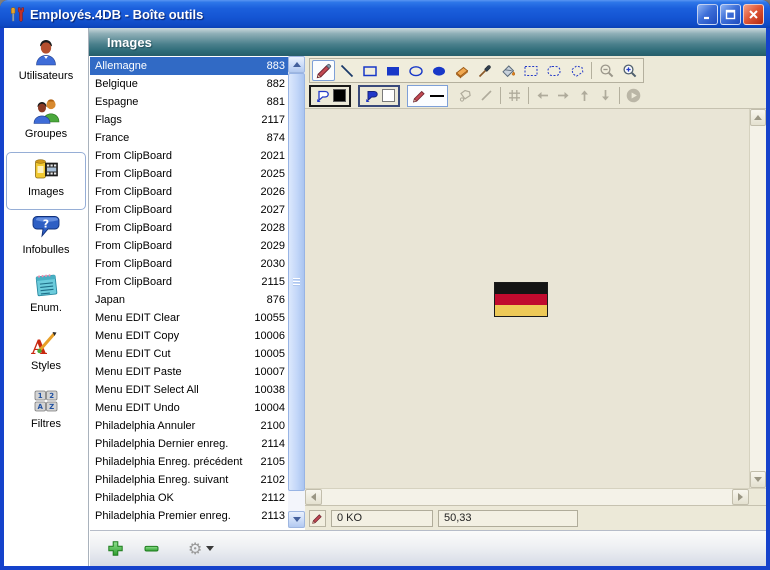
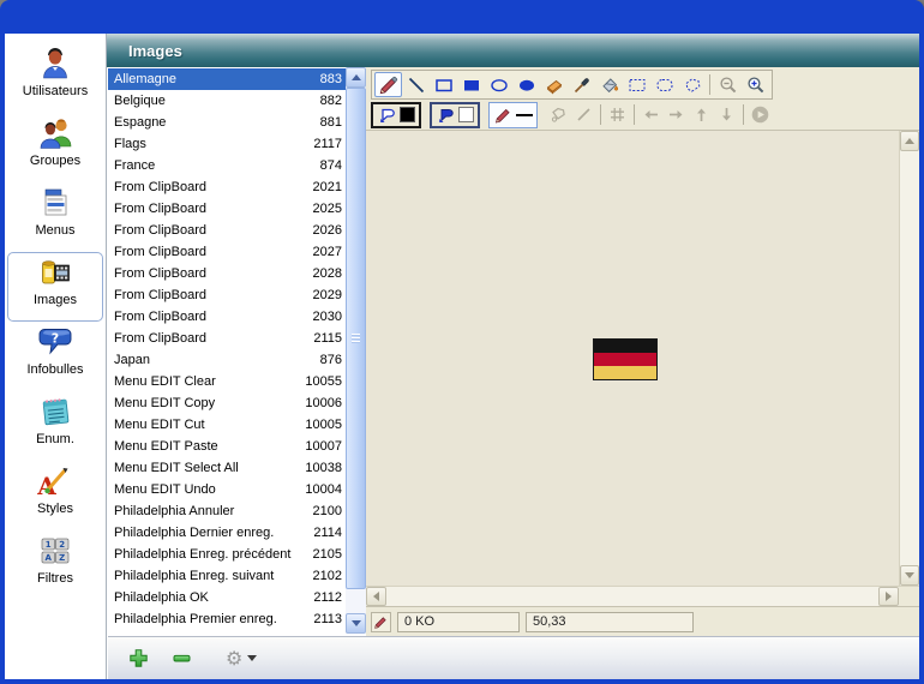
- Employés.4DB - Boîte outils
  Utilisateurs
  Groupes
+ Menus
  Images
  ?
  Infobulles
  Enum.
  A
  Styles
  1
  2
  A
  Z
  Filtres
  Images
  Allemagne
  883
  Belgique
  882
  Espagne
  881
  Flags
  2117
  France
  874
  From ClipBoard
  2021
  From ClipBoard
  2025
  From ClipBoard
  2026
  From ClipBoard
  2027
  From ClipBoard
  2028
  From ClipBoard
  2029
  From ClipBoard
  2030
  From ClipBoard
  2115
  Japan
  876
  Menu EDIT Clear
  10055
  Menu EDIT Copy
  10006
  Menu EDIT Cut
  10005
  Menu EDIT Paste
  10007
  Menu EDIT Select All
  10038
  Menu EDIT Undo
  10004
  Philadelphia Annuler
  2100
  Philadelphia Dernier enreg.
  2114
  Philadelphia Enreg. précédent
  2105
  Philadelphia Enreg. suivant
  2102
  Philadelphia OK
  2112
  Philadelphia Premier enreg.
  2113
  0 KO
  50,33
  ⚙
